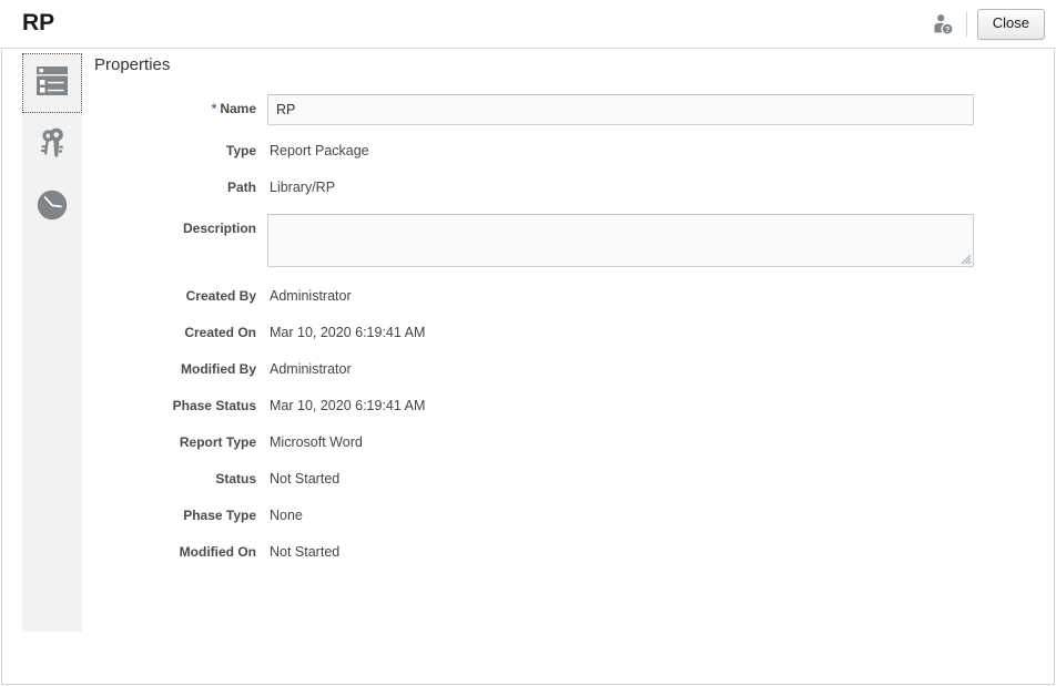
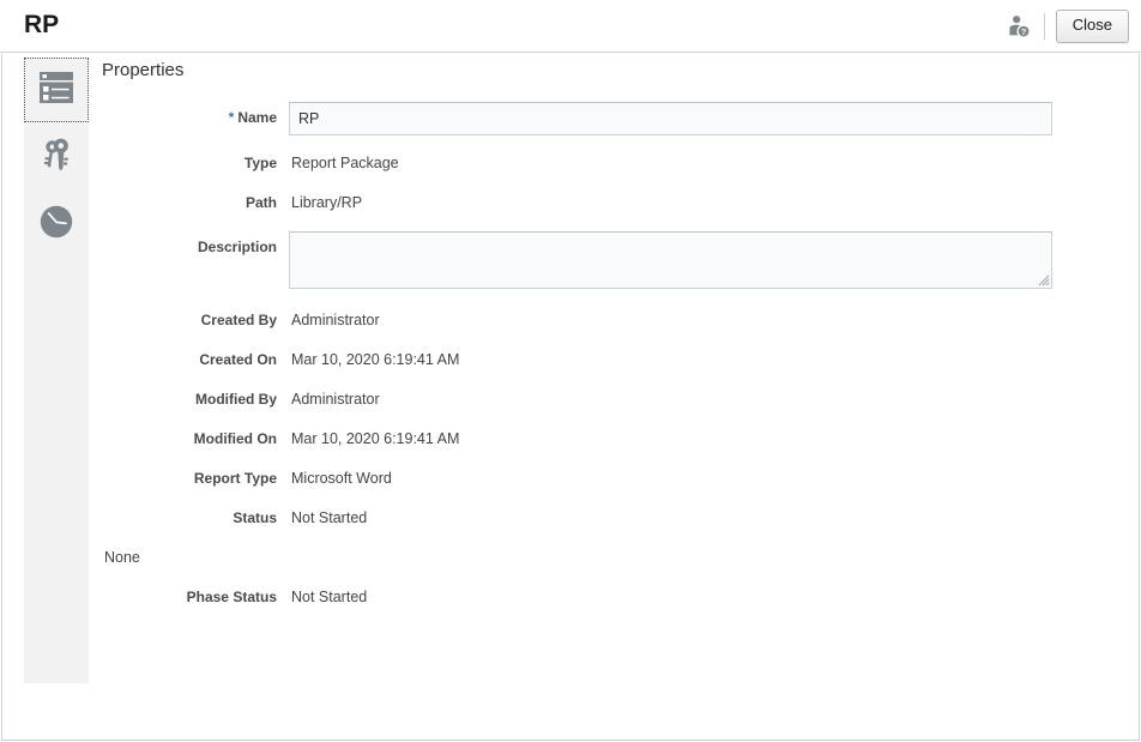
  RP
  ?
  Close
  Properties
  * Name
  RP
  Type
  Report Package
  Path
  Library/RP
  Description
  Created By
  Administrator
  Created On
  Mar 10, 2020 6:19:41 AM
  Modified By
  Administrator
- Phase Status
+ Modified On
  Mar 10, 2020 6:19:41 AM
  Report Type
  Microsoft Word
  Status
  Not Started
- Phase Type
  None
- Modified On
+ Phase Status
  Not Started
